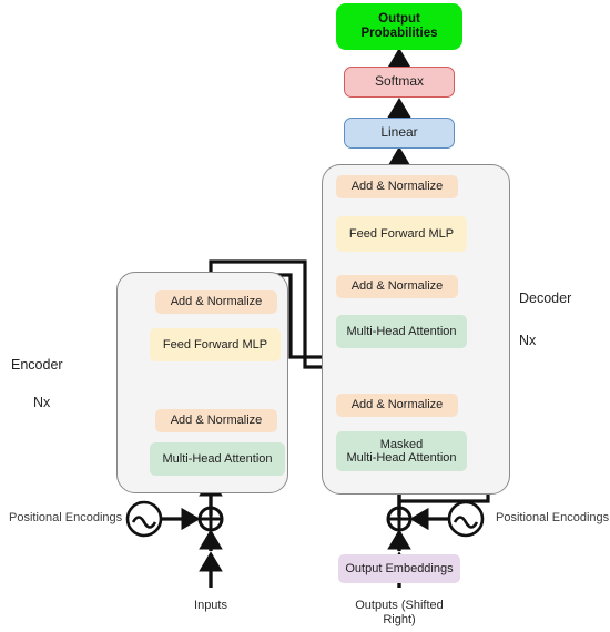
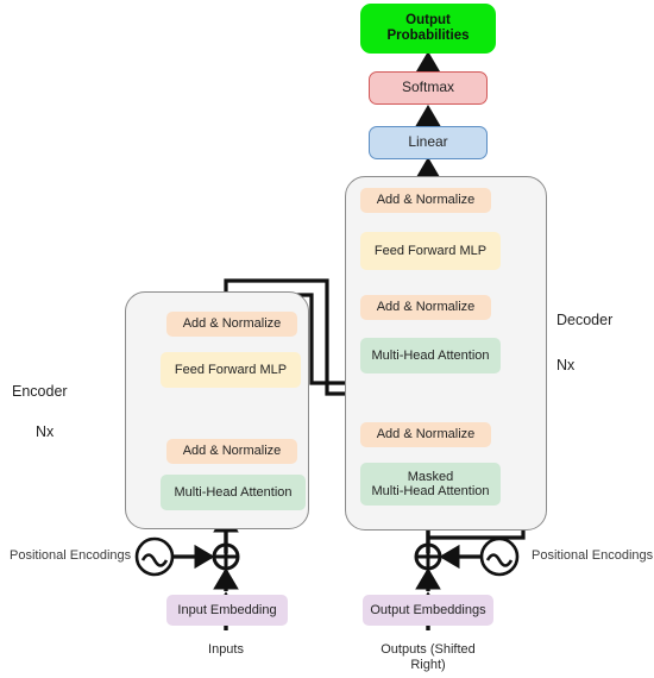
  Output
  Probabilities
  Softmax
  Linear
  Add & Normalize
  Feed Forward MLP
  Add & Normalize
  Multi-Head Attention
  Add & Normalize
  Masked
  Multi-Head Attention
  Decoder
  Nx
  Add & Normalize
  Feed Forward MLP
  Add & Normalize
  Multi-Head Attention
  Encoder
  Nx
  Positional Encodings
+ Input Embedding
  Inputs
  Positional Encodings
  Output Embeddings
  Outputs (Shifted Right)
